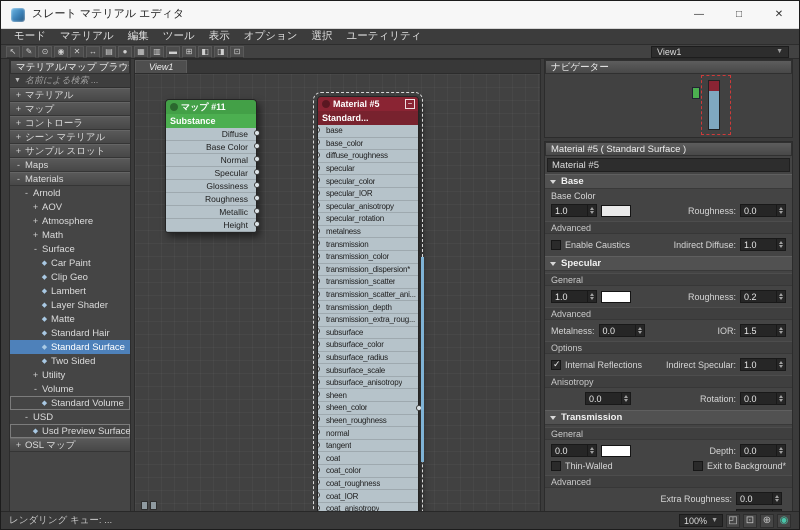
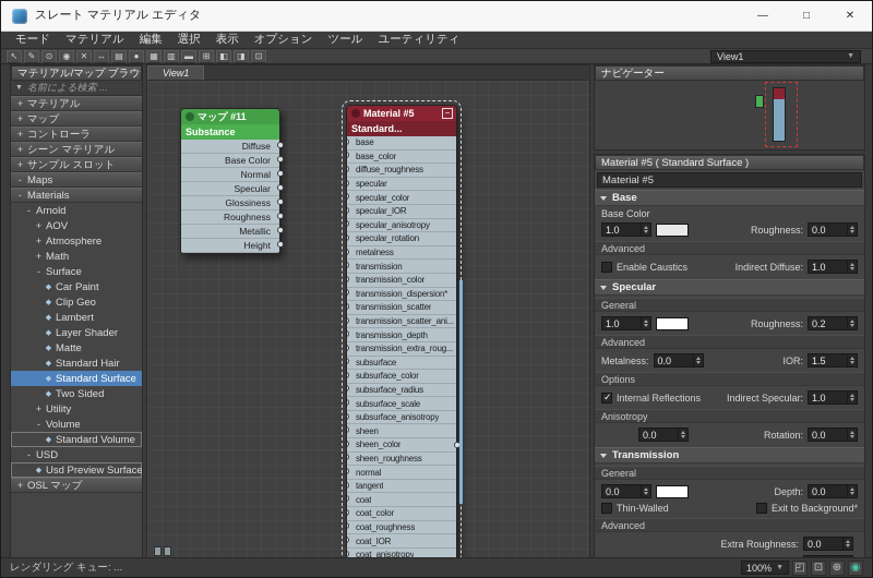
  スレート マテリアル エディタ
  —
  □
  ✕
  モード
  マテリアル
  編集
- ツール
+ 選択
  表示
  オプション
- 選択
+ ツール
  ユーティリティ
  ↖
  ✎
  ⊙
  ◉
  ✕
  ↔
  ▤
  ●
  ▦
  ▥
  ▬
  ⊞
  ◧
  ◨
  ⊡
  View1
  マテリアル/マップ ブラウ
  名前による検索 ...
  +
  マテリアル
  +
  マップ
  +
  コントローラ
  +
  シーン マテリアル
  +
  サンプル スロット
  -
  Maps
  -
  Materials
  -
  Arnold
  +
  AOV
  +
  Atmosphere
  +
  Math
  -
  Surface
  Car Paint
  Clip Geo
  Lambert
  Layer Shader
  Matte
  Standard Hair
  Standard Surface
  Two Sided
  +
  Utility
  -
  Volume
  Standard Volume
  -
  USD
  Usd Preview Surface
  +
  OSL マップ
  View1
  マップ #11
  Substance
  Diffuse
  Base Color
  Normal
  Specular
  Glossiness
  Roughness
  Metallic
  Height
  Material #5
  −
  Standard...
  base
  base_color
  diffuse_roughness
  specular
  specular_color
  specular_IOR
  specular_anisotropy
  specular_rotation
  metalness
  transmission
  transmission_color
  transmission_dispersion*
  transmission_scatter
  transmission_scatter_ani...
  transmission_depth
  transmission_extra_roug...
  subsurface
  subsurface_color
  subsurface_radius
  subsurface_scale
  subsurface_anisotropy
  sheen
  sheen_color
  sheen_roughness
  normal
  tangent
  coat
  coat_color
  coat_roughness
  coat_IOR
  coat_anisotropy
  ナビゲーター
  Material #5 ( Standard Surface )
  Material #5
  Base
  Base Color
  1.0
  Roughness:
  0.0
  Advanced
  Enable Caustics
  Indirect Diffuse:
  1.0
  Specular
  General
  1.0
  Roughness:
  0.2
  Advanced
  Metalness:
  0.0
  IOR:
  1.5
  Options
  Internal Reflections
  Indirect Specular:
  1.0
  Anisotropy
  0.0
  Rotation:
  0.0
  Transmission
  General
  0.0
  Depth:
  0.0
  Thin-Walled
  Exit to Background*
  Advanced
  Extra Roughness:
  0.0
  レンダリング キュー: ...
  100%
  ◰
  ⊡
  ⊕
  ◉
